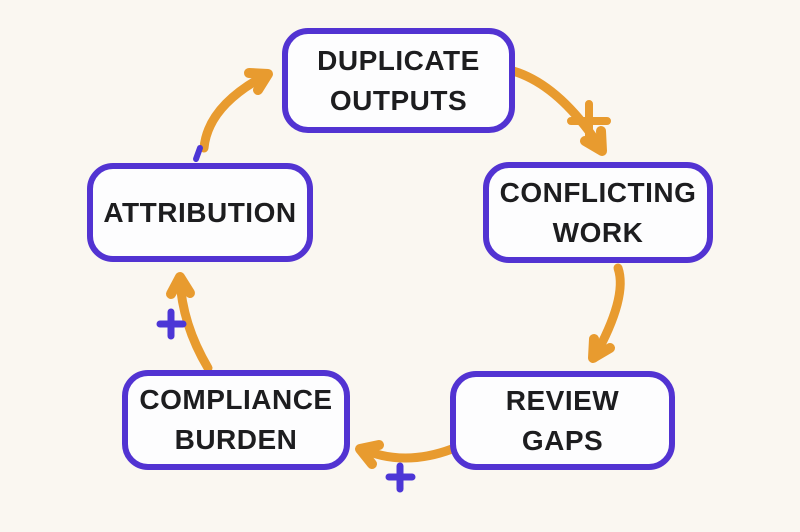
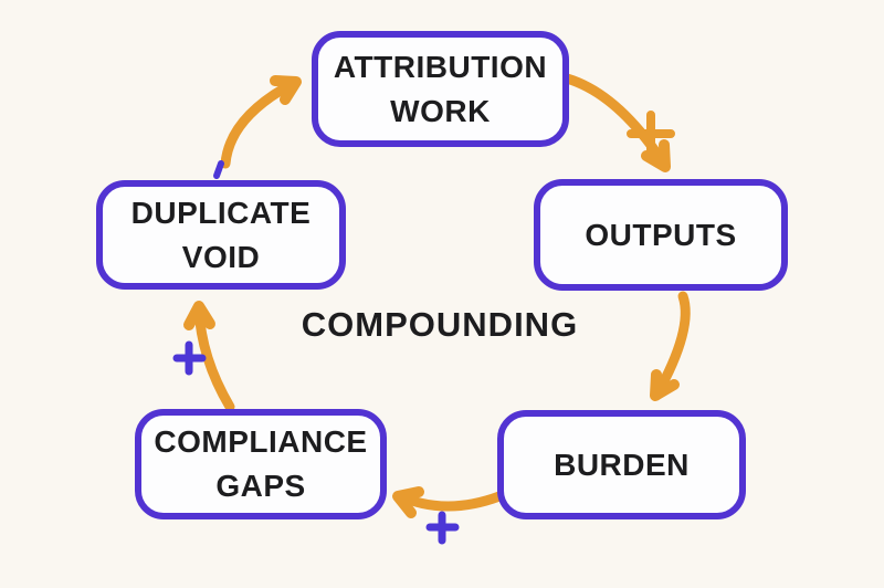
- DUPLICATE
+ ATTRIBUTION
- OUTPUTS
+ WORK
- CONFLICTING
- WORK
+ OUTPUTS
- REVIEW
- GAPS
+ BURDEN
  COMPLIANCE
- BURDEN
+ GAPS
- ATTRIBUTION
+ DUPLICATE
+ VOID
+ COMPOUNDING
